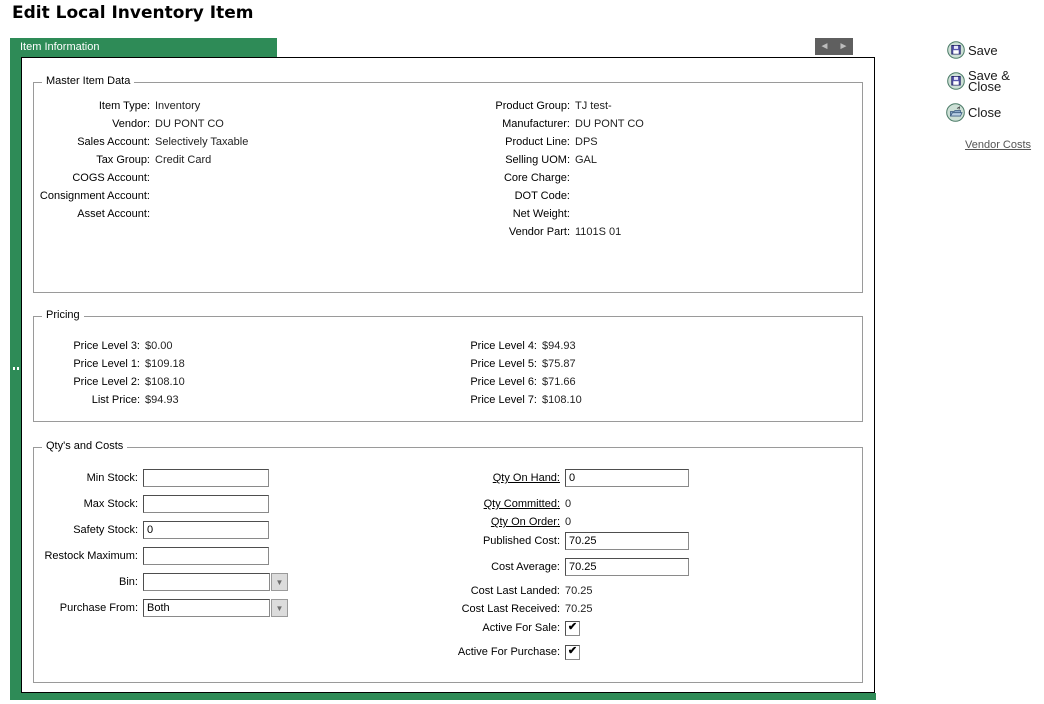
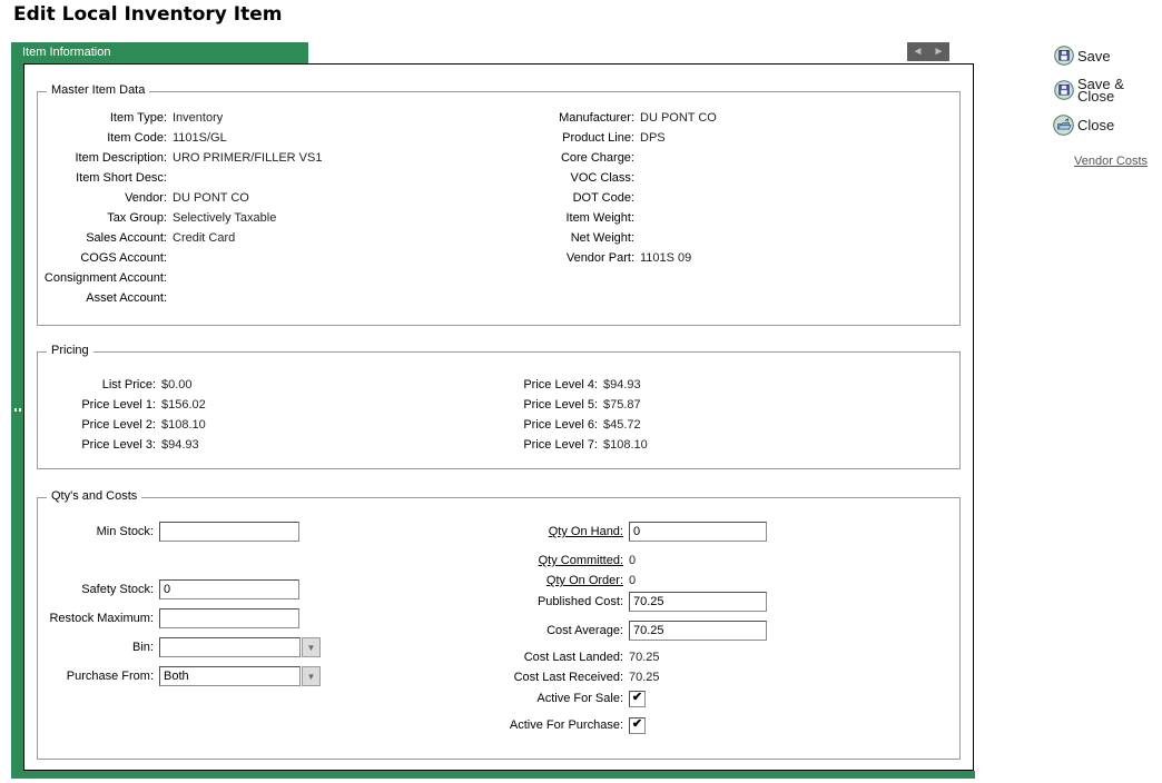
  Edit Local Inventory Item
  Item Information
  ◄
  ►
  Master Item Data
  Item Type:
  Inventory
+ Item Code:
+ 1101S/GL
+ Item Description:
+ URO PRIMER/FILLER VS1
+ Item Short Desc:
  Vendor:
  DU PONT CO
- Sales Account:
+ Tax Group:
  Selectively Taxable
- Tax Group:
+ Sales Account:
  Credit Card
  COGS Account:
  Consignment Account:
  Asset Account:
- Product Group:
- TJ test-
  Manufacturer:
  DU PONT CO
  Product Line:
  DPS
- Selling UOM:
- GAL
  Core Charge:
+ VOC Class:
  DOT Code:
+ Item Weight:
  Net Weight:
  Vendor Part:
- 1101S 01
+ 1101S 09
  Pricing
- Price Level 3:
+ List Price:
  $0.00
  Price Level 1:
- $109.18
+ $156.02
  Price Level 2:
  $108.10
- List Price:
+ Price Level 3:
  $94.93
  Price Level 4:
  $94.93
  Price Level 5:
  $75.87
  Price Level 6:
- $71.66
+ $45.72
  Price Level 7:
  $108.10
  Qty's and Costs
  Min Stock:
- Max Stock:
  Safety Stock:
  0
  Restock Maximum:
  Bin:
  ▼
  Purchase From:
  Both
  ▼
  Qty On Hand:
  0
  Qty Committed:
  0
  Qty On Order:
  0
  Published Cost:
  70.25
  Cost Average:
  70.25
  Cost Last Landed:
  70.25
  Cost Last Received:
  70.25
  Active For Sale:
  ✔
  Active For Purchase:
  ✔
  Save
  Save &
  Close
  Close
  Vendor Costs
